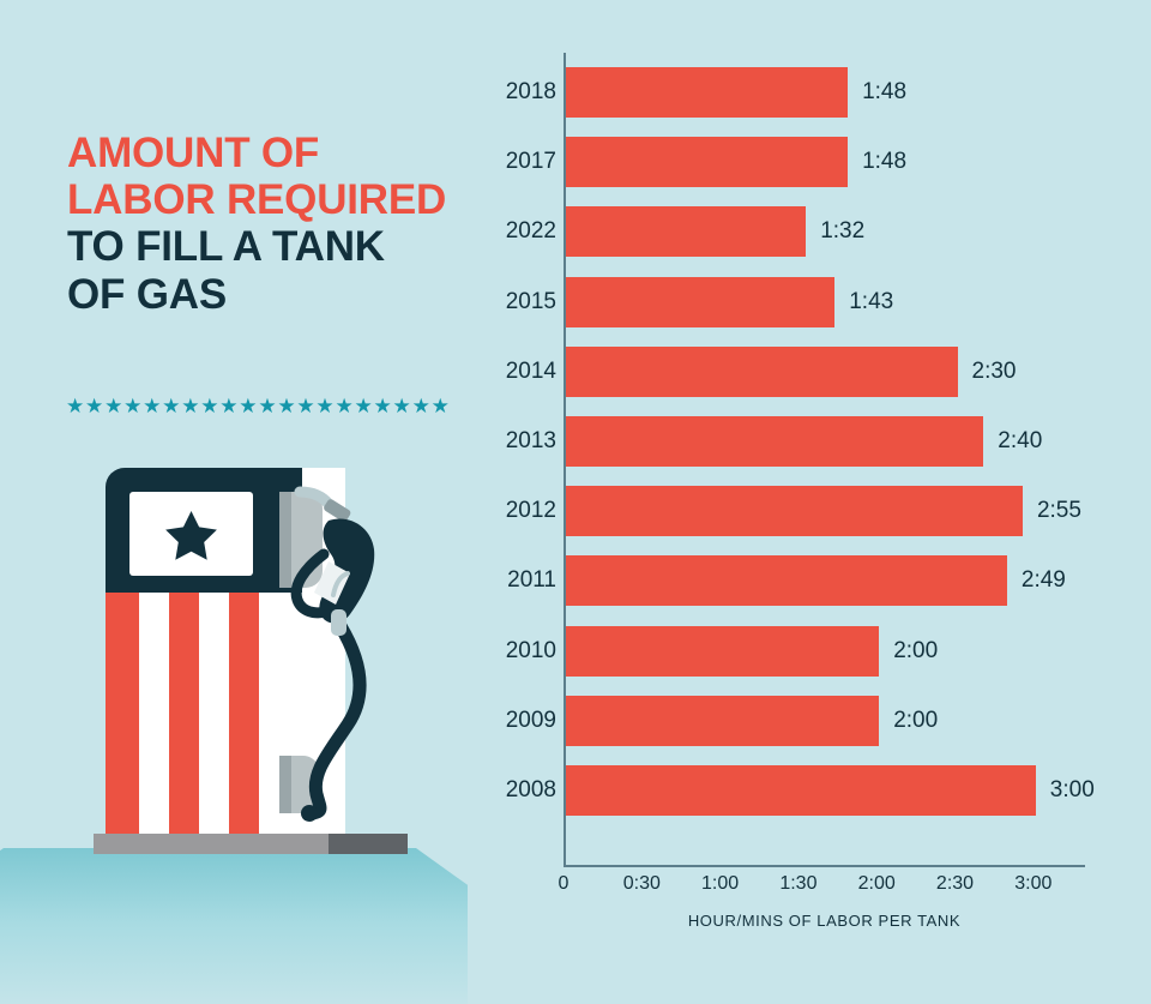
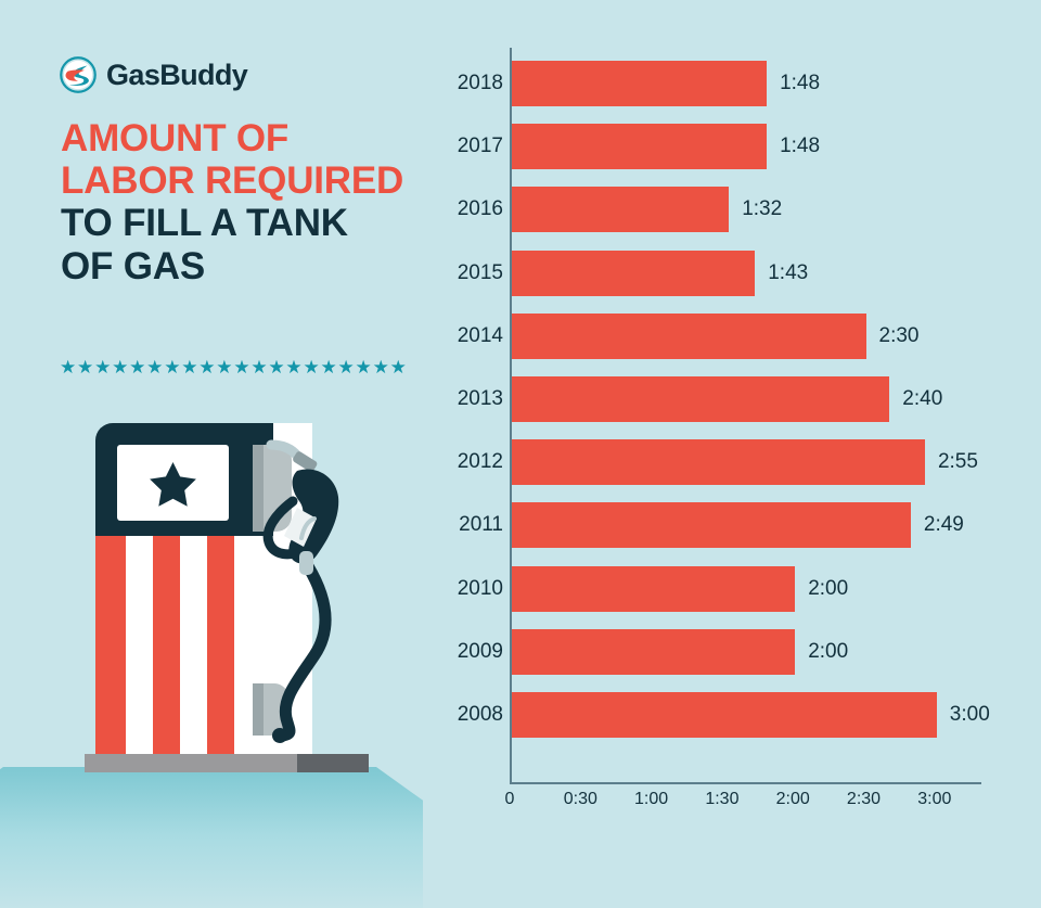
+ GasBuddy
  AMOUNT OF
  LABOR REQUIRED
  TO FILL A TANK
  OF GAS
  ★
  ★
  ★
  ★
  ★
  ★
  ★
  ★
  ★
  ★
  ★
  ★
  ★
  ★
  ★
  ★
  ★
  ★
  ★
  ★
  2018
  1:48
  2017
  1:48
- 2022
+ 2016
  1:32
  2015
  1:43
  2014
  2:30
  2013
  2:40
  2012
  2:55
  2011
  2:49
  2010
  2:00
  2009
  2:00
  2008
  3:00
  0
  0:30
  1:00
  1:30
  2:00
  2:30
  3:00
- HOUR/MINS OF LABOR PER TANK
